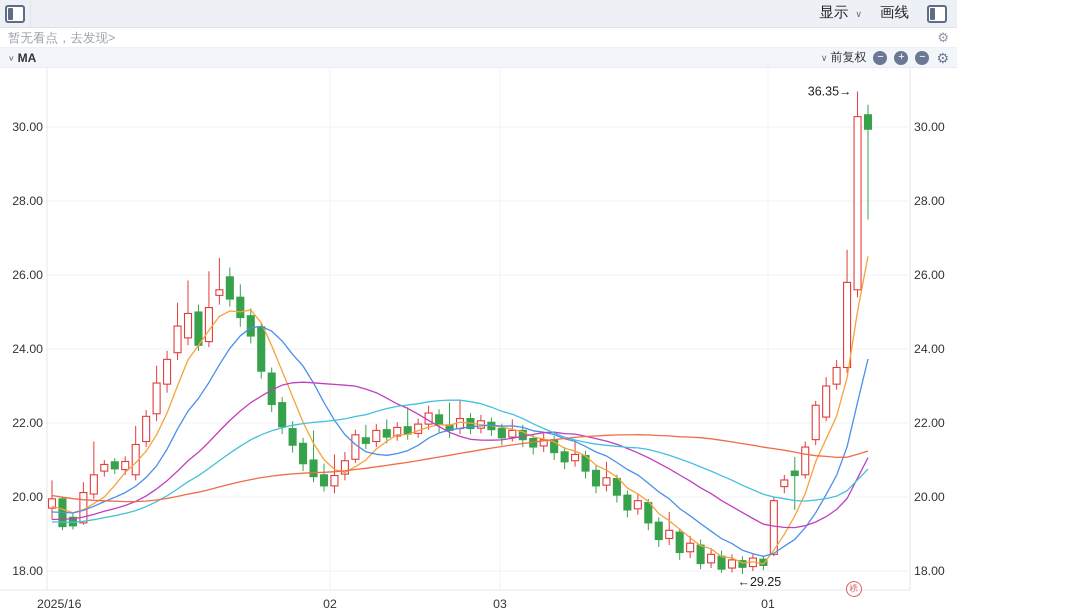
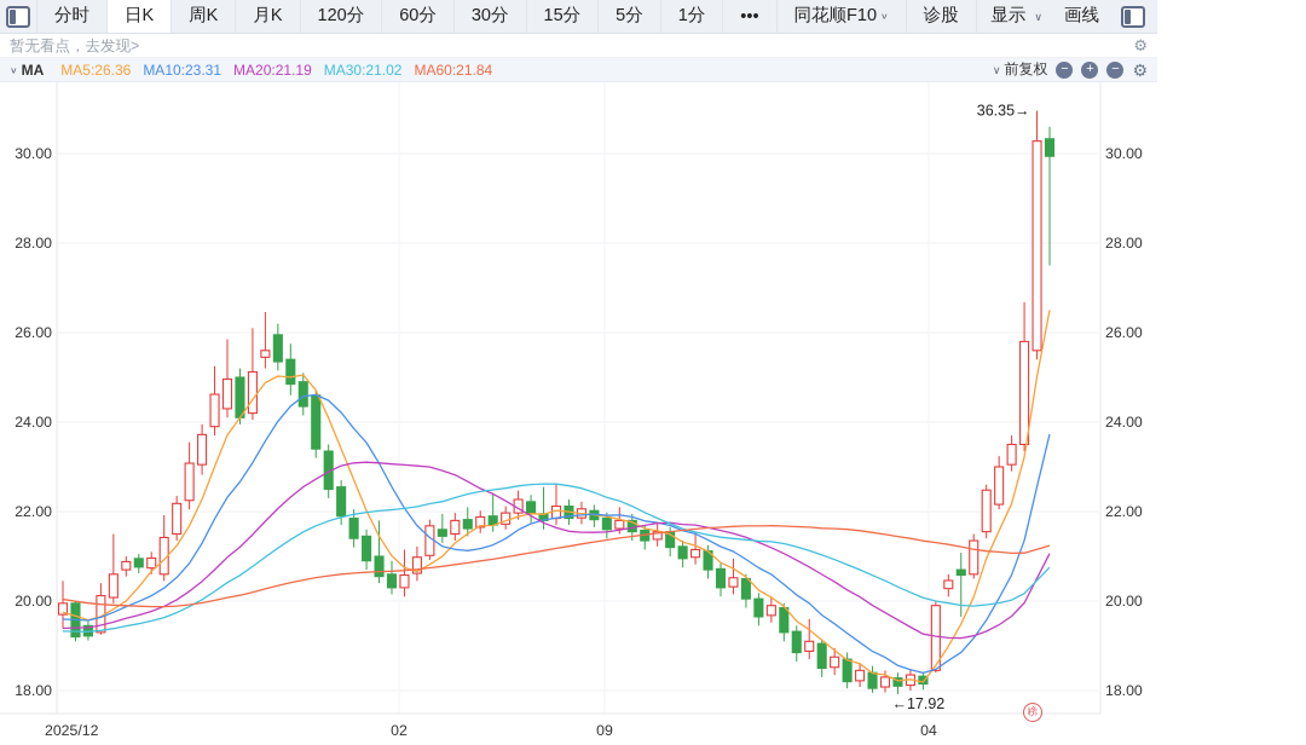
+ 分时
+ 日K
+ 周K
+ 月K
+ 120分
+ 60分
+ 30分
+ 15分
+ 5分
+ 1分
+ •••
+ 同花顺F10
+ 诊股
  显示 ∨
  画线
  暂无看点，去发现>
  ⚙
  ∨
  MA
+ MA5:26.36
+ MA10:23.31
+ MA20:21.19
+ MA30:21.02
+ MA60:21.84
  ∨ 前复权
  −
  +
  −
  ⚙
  30.00
  30.00
  28.00
  28.00
  26.00
  26.00
  24.00
  24.00
  22.00
  22.00
  20.00
  20.00
  18.00
  18.00
- 2025/16
+ 2025/12
  02
- 03
+ 09
- 01
+ 04
  36.35→
- ←29.25
+ ←17.92
